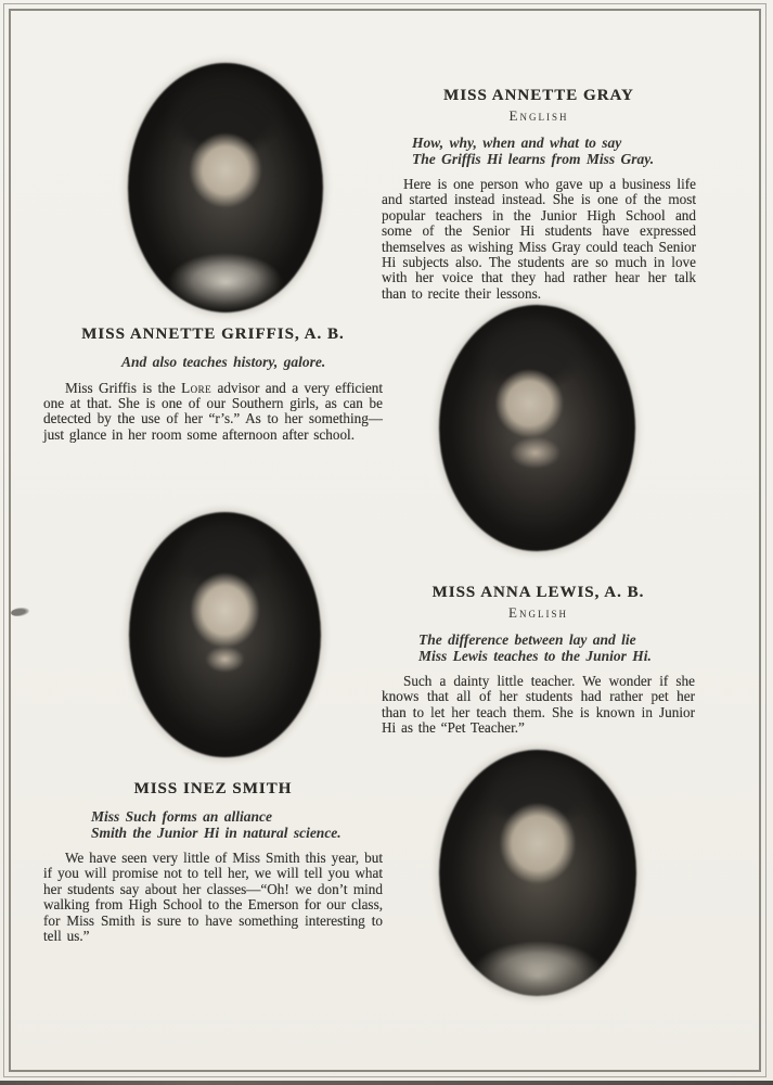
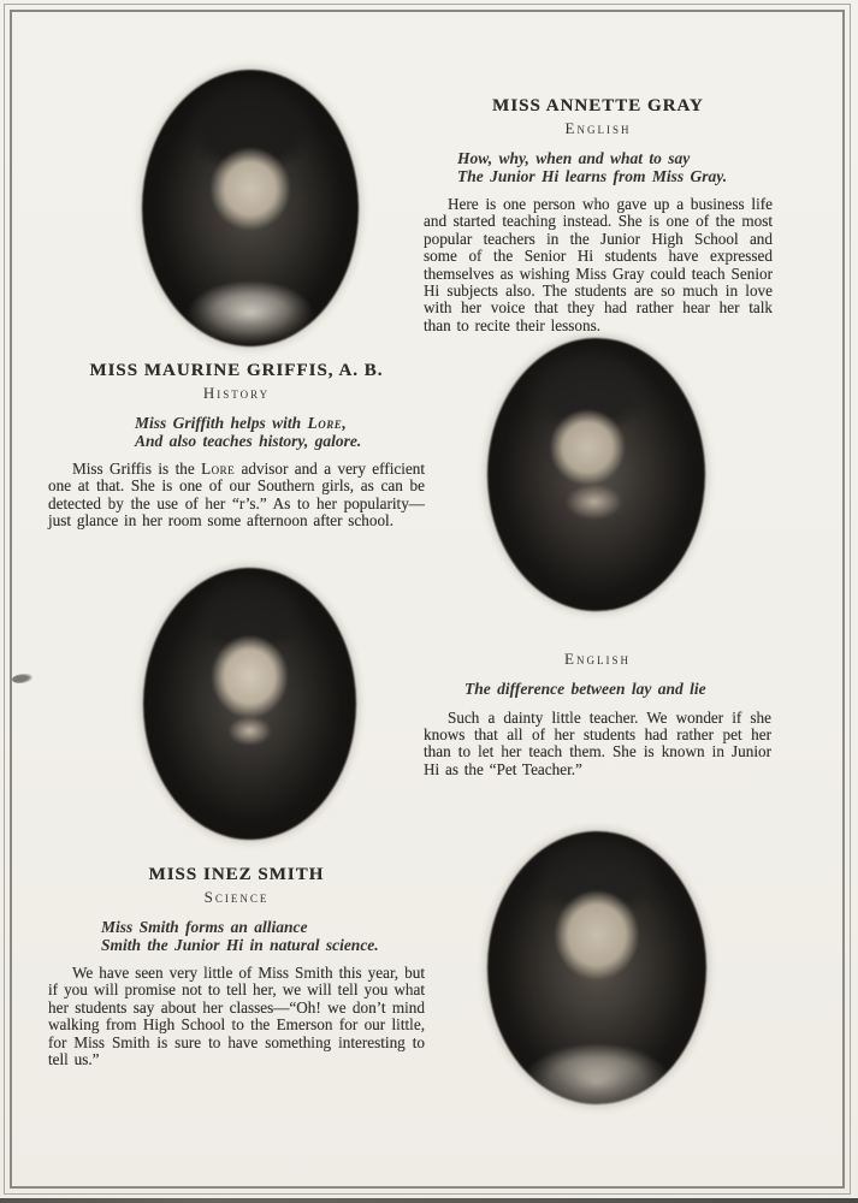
  MISS ANNETTE GRAY
  English
  How, why, when and what to say
- The Griffis Hi learns from Miss Gray.
+ The Junior Hi learns from Miss Gray.
- Here is one person who gave up a business life and started instead instead. She is one of the most popular teachers in the Junior High School and some of the Senior Hi students have expressed themselves as wishing Miss Gray could teach Senior Hi subjects also. The students are so much in love with her voice that they had rather hear her talk than to recite their lessons.
+ Here is one person who gave up a business life and started teaching instead. She is one of the most popular teachers in the Junior High School and some of the Senior Hi students have expressed themselves as wishing Miss Gray could teach Senior Hi subjects also. The students are so much in love with her voice that they had rather hear her talk than to recite their lessons.
- MISS ANNETTE GRIFFIS, A. B.
+ MISS MAURINE GRIFFIS, A. B.
+ History
+ Miss Griffith helps with Lore,
  And also teaches history, galore.
- Miss Griffis is the Lore advisor and a very efficient one at that. She is one of our Southern girls, as can be detected by the use of her “r’s.” As to her something—just glance in her room some afternoon after school.
+ Miss Griffis is the Lore advisor and a very efficient one at that. She is one of our Southern girls, as can be detected by the use of her “r’s.” As to her popularity—just glance in her room some afternoon after school.
- MISS ANNA LEWIS, A. B.
  English
  The difference between lay and lie
- Miss Lewis teaches to the Junior Hi.
  Such a dainty little teacher. We wonder if she knows that all of her students had rather pet her than to let her teach them. She is known in Junior Hi as the “Pet Teacher.”
  MISS INEZ SMITH
+ Science
- Miss Such forms an alliance
+ Miss Smith forms an alliance
  Smith the Junior Hi in natural science.
- We have seen very little of Miss Smith this year, but if you will promise not to tell her, we will tell you what her students say about her classes—“Oh! we don’t mind walking from High School to the Emerson for our class, for Miss Smith is sure to have something interesting to tell us.”
+ We have seen very little of Miss Smith this year, but if you will promise not to tell her, we will tell you what her students say about her classes—“Oh! we don’t mind walking from High School to the Emerson for our little, for Miss Smith is sure to have something interesting to tell us.”
